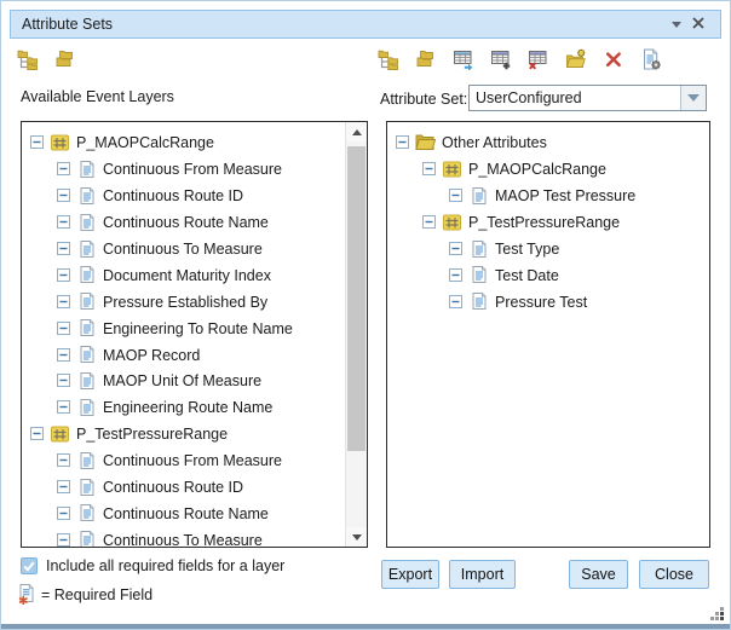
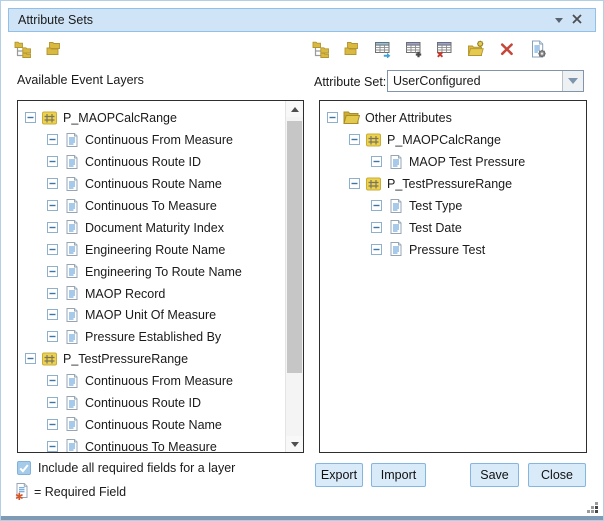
  Attribute Sets
  Available Event Layers
  Attribute Set:
  UserConfigured
  P_MAOPCalcRange
  Continuous From Measure
  Continuous Route ID
  Continuous Route Name
  Continuous To Measure
  Document Maturity Index
- Pressure Established By
+ Engineering Route Name
  Engineering To Route Name
  MAOP Record
  MAOP Unit Of Measure
- Engineering Route Name
+ Pressure Established By
  P_TestPressureRange
  Continuous From Measure
  Continuous Route ID
  Continuous Route Name
  Continuous To Measure
  Other Attributes
  P_MAOPCalcRange
  MAOP Test Pressure
  P_TestPressureRange
  Test Type
  Test Date
  Pressure Test
  Include all required fields for a layer
  = Required Field
  Export
  Import
  Save
  Close
